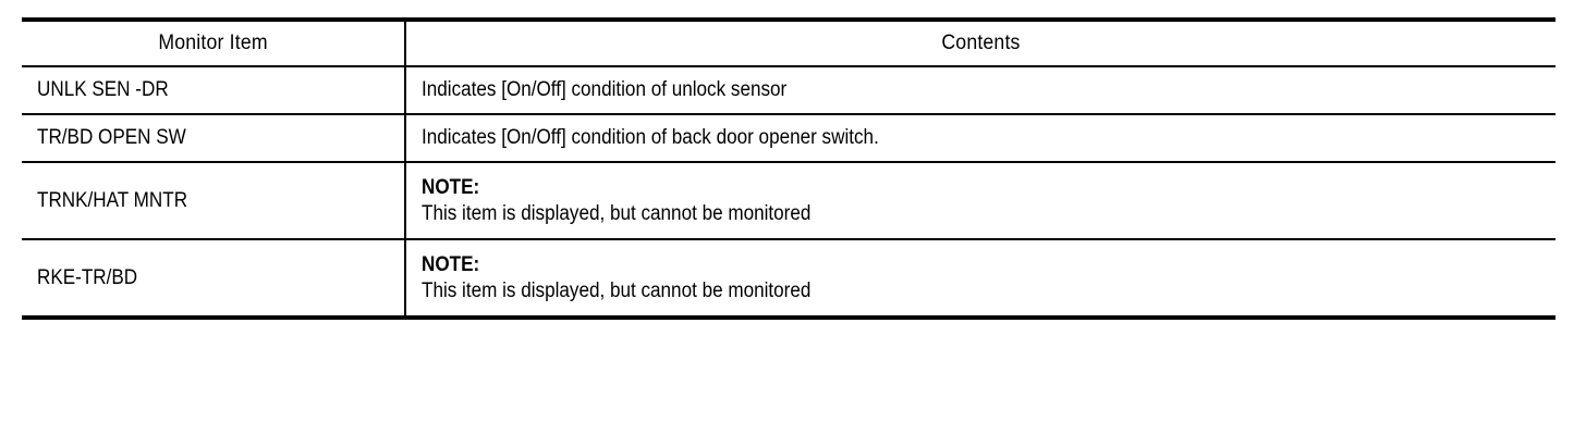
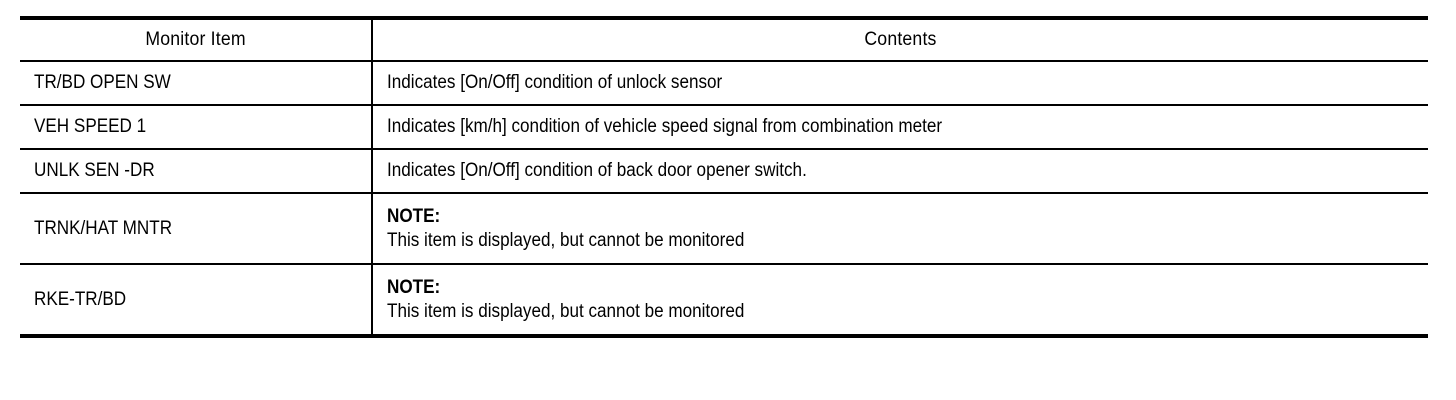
  Monitor Item	Contents
- UNLK SEN -DR	Indicates [On/Off] condition of unlock sensor
+ TR/BD OPEN SW	Indicates [On/Off] condition of unlock sensor
+ VEH SPEED 1	Indicates [km/h] condition of vehicle speed signal from combination meter
- TR/BD OPEN SW	Indicates [On/Off] condition of back door opener switch.
+ UNLK SEN -DR	Indicates [On/Off] condition of back door opener switch.
  TRNK/HAT MNTR	NOTE: This item is displayed, but cannot be monitored
  RKE-TR/BD	NOTE: This item is displayed, but cannot be monitored
